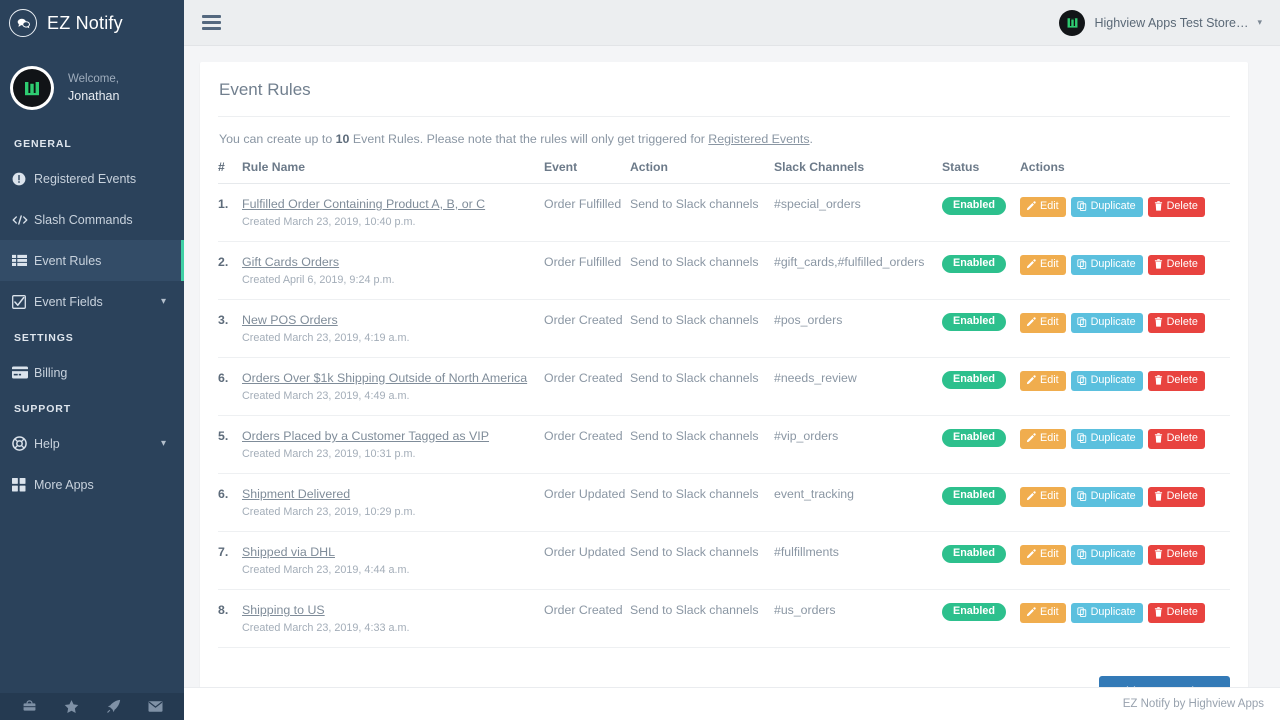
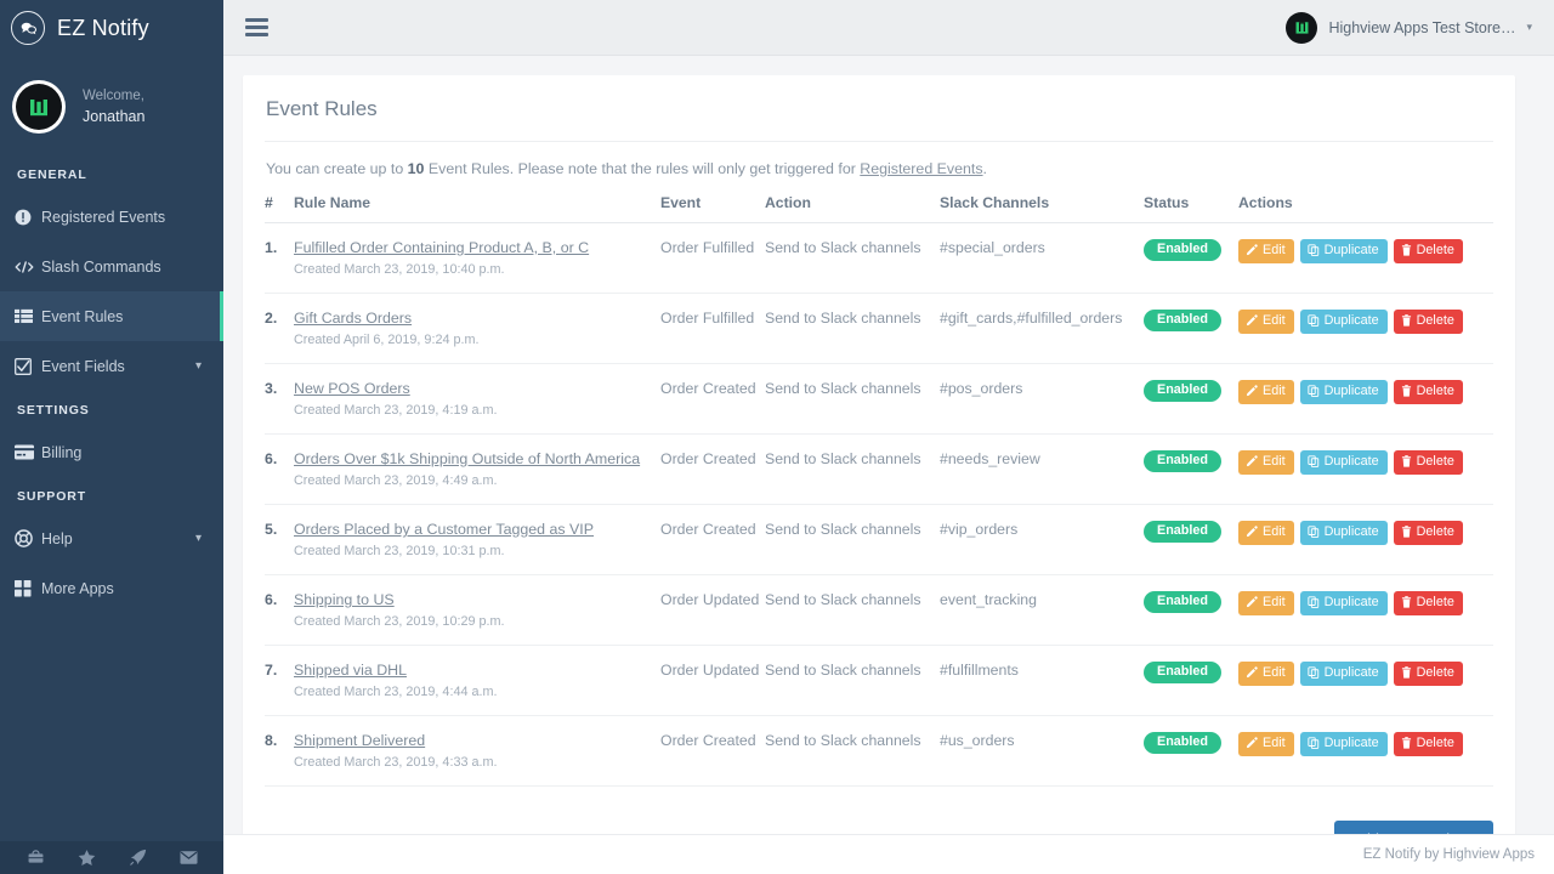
  EZ Notify
  Welcome,
  Jonathan
  GENERAL
  Registered Events
  Slash Commands
  Event Rules
  Event Fields
  ▾
  SETTINGS
  Billing
  SUPPORT
  Help
  ▾
  More Apps
  Highview Apps Test Store…
  ▾
  Event Rules
  You can create up to 10 Event Rules. Please note that the rules will only get triggered for Registered Events.
  #	Rule Name	Event	Action	Slack Channels	Status	Actions
  1.	Fulfilled Order Containing Product A, B, or CCreated March 23, 2019, 10:40 p.m.	Order Fulfilled	Send to Slack channels	#special_orders	Enabled	Edit Duplicate Delete
  2.	Gift Cards OrdersCreated April 6, 2019, 9:24 p.m.	Order Fulfilled	Send to Slack channels	#gift_cards,#fulfilled_orders	Enabled	Edit Duplicate Delete
  3.	New POS OrdersCreated March 23, 2019, 4:19 a.m.	Order Created	Send to Slack channels	#pos_orders	Enabled	Edit Duplicate Delete
  6.	Orders Over $1k Shipping Outside of North AmericaCreated March 23, 2019, 4:49 a.m.	Order Created	Send to Slack channels	#needs_review	Enabled	Edit Duplicate Delete
  5.	Orders Placed by a Customer Tagged as VIPCreated March 23, 2019, 10:31 p.m.	Order Created	Send to Slack channels	#vip_orders	Enabled	Edit Duplicate Delete
- 6.	Shipment DeliveredCreated March 23, 2019, 10:29 p.m.	Order Updated	Send to Slack channels	event_tracking	Enabled	Edit Duplicate Delete
+ 6.	Shipping to USCreated March 23, 2019, 10:29 p.m.	Order Updated	Send to Slack channels	event_tracking	Enabled	Edit Duplicate Delete
  7.	Shipped via DHLCreated March 23, 2019, 4:44 a.m.	Order Updated	Send to Slack channels	#fulfillments	Enabled	Edit Duplicate Delete
- 8.	Shipping to USCreated March 23, 2019, 4:33 a.m.	Order Created	Send to Slack channels	#us_orders	Enabled	Edit Duplicate Delete
+ 8.	Shipment DeliveredCreated March 23, 2019, 4:33 a.m.	Order Created	Send to Slack channels	#us_orders	Enabled	Edit Duplicate Delete
  EZ Notify by Highview Apps
